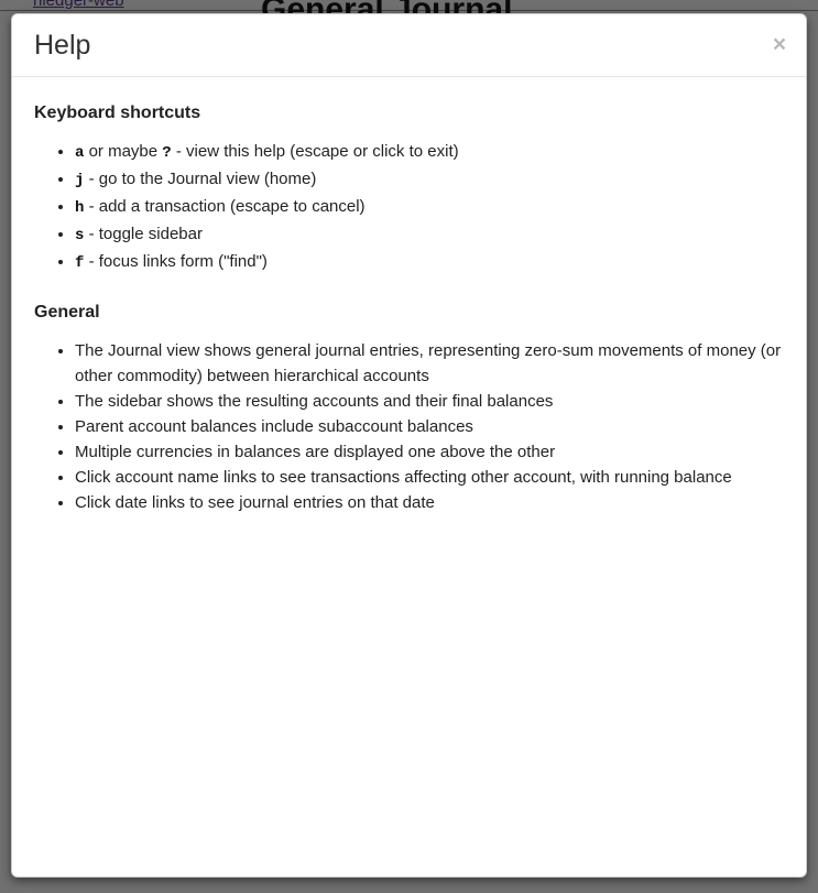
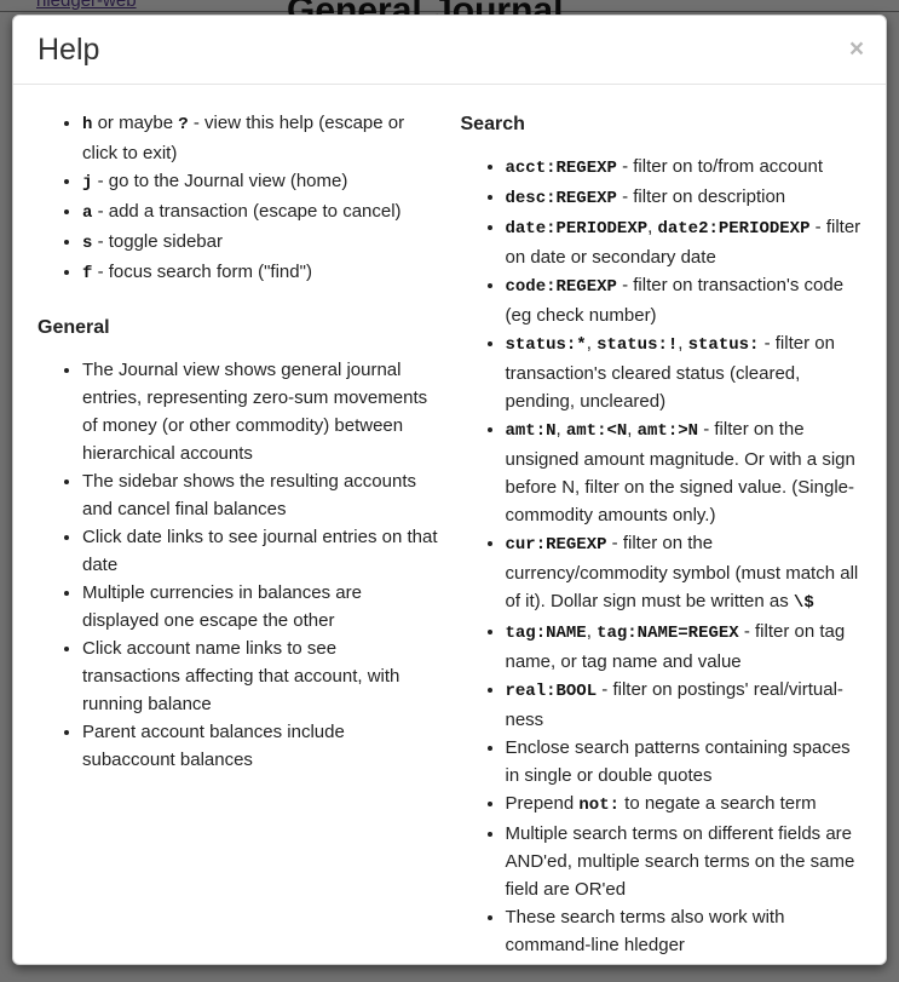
  hledger-web
  General Journal
  Help
  ×
- Keyboard shortcuts
- a or maybe ? - view this help (escape or click to exit)
+ h or maybe ? - view this help (escape or click to exit)
  j - go to the Journal view (home)
- h - add a transaction (escape to cancel)
+ a - add a transaction (escape to cancel)
  s - toggle sidebar
- f - focus links form ("find")
+ f - focus search form ("find")
  General
  The Journal view shows general journal entries, representing zero-sum movements of money (or other commodity) between hierarchical accounts
- The sidebar shows the resulting accounts and their final balances
+ The sidebar shows the resulting accounts and cancel final balances
- Parent account balances include subaccount balances
+ Click date links to see journal entries on that date
- Multiple currencies in balances are displayed one above the other
+ Multiple currencies in balances are displayed one escape the other
- Click account name links to see transactions affecting other account, with running balance
+ Click account name links to see transactions affecting that account, with running balance
- Click date links to see journal entries on that date
+ Parent account balances include subaccount balances
+ Search
+ acct:REGEXP - filter on to/from account
+ desc:REGEXP - filter on description
+ date:PERIODEXP, date2:PERIODEXP - filter on date or secondary date
+ code:REGEXP - filter on transaction's code (eg check number)
+ status:*, status:!, status: - filter on transaction's cleared status (cleared, pending, uncleared)
+ amt:N, amt:<N, amt:>N - filter on the unsigned amount magnitude. Or with a sign before N, filter on the signed value. (Single-commodity amounts only.)
+ cur:REGEXP - filter on the currency/commodity symbol (must match all of it). Dollar sign must be written as \$
+ tag:NAME, tag:NAME=REGEX - filter on tag name, or tag name and value
+ real:BOOL - filter on postings' real/virtual-ness
+ Enclose search patterns containing spaces in single or double quotes
+ Prepend not: to negate a search term
+ Multiple search terms on different fields are AND'ed, multiple search terms on the same field are OR'ed
+ These search terms also work with command-line hledger
